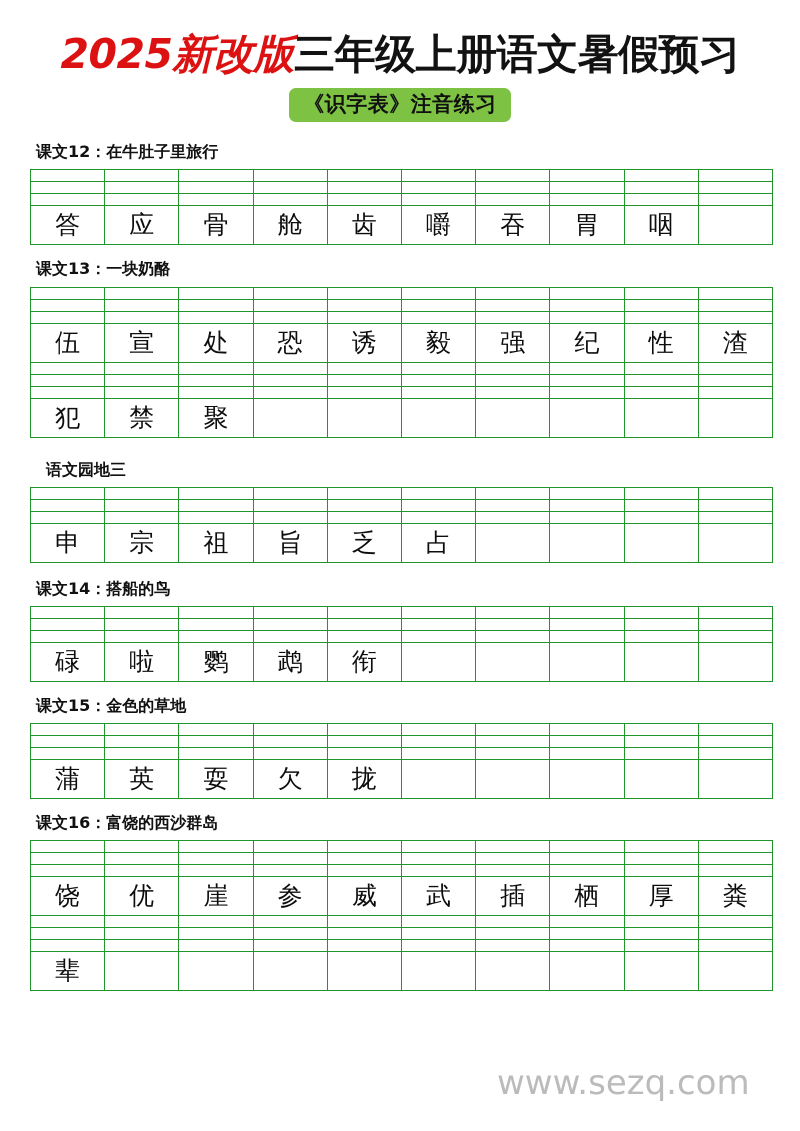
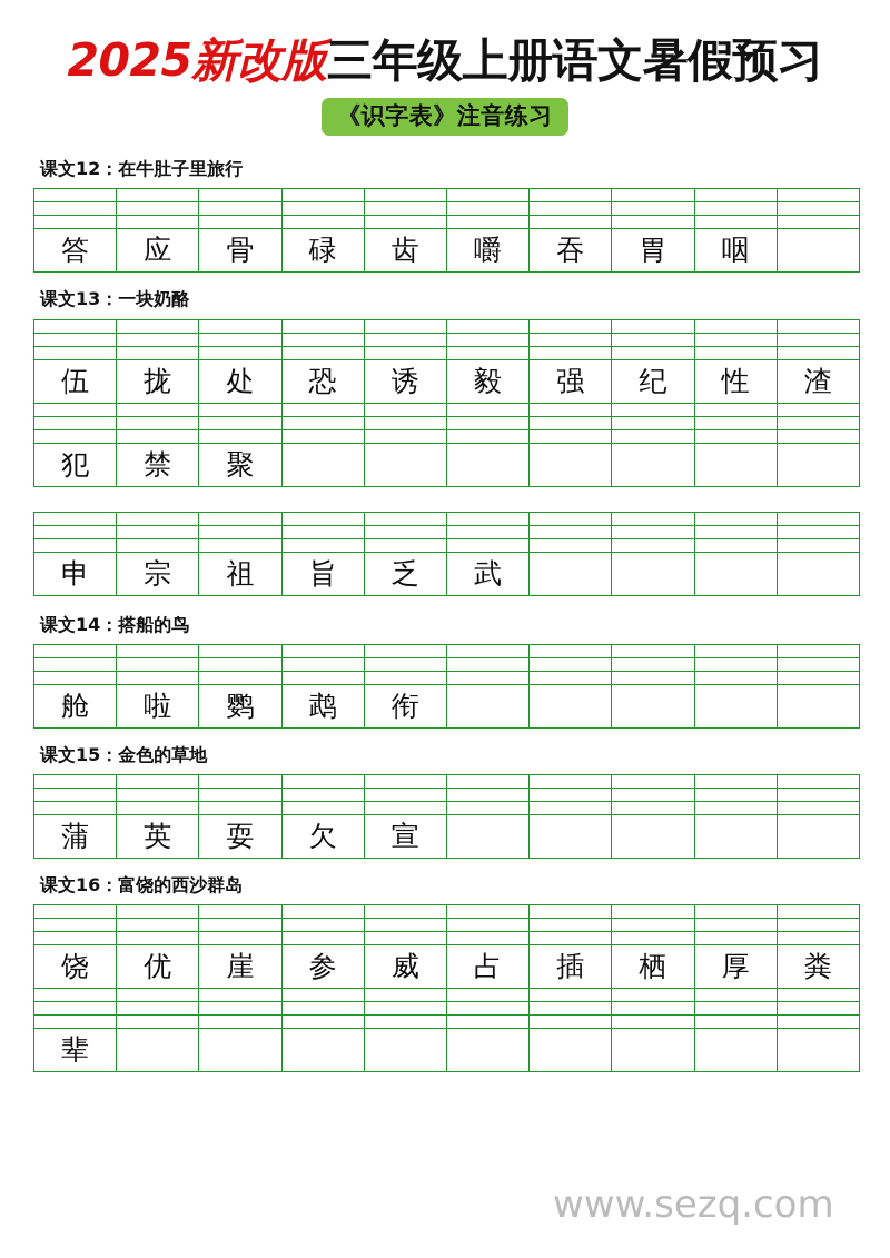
  2025新改版三年级上册语文暑假预习
  《识字表》注音练习
  课文12：在牛肚子里旅行
- 答	应	骨	舱	齿	嚼	吞	胃	咽
+ 答	应	骨	碌	齿	嚼	吞	胃	咽
  课文13：一块奶酪
- 伍	宣	处	恐	诱	毅	强	纪	性	渣
+ 伍	拢	处	恐	诱	毅	强	纪	性	渣
  犯	禁	聚
- 语文园地三
- 申	宗	祖	旨	乏	占
+ 申	宗	祖	旨	乏	武
  课文14：搭船的鸟
- 碌	啦	鹦	鹉	衔
+ 舱	啦	鹦	鹉	衔
  课文15：金色的草地
- 蒲	英	耍	欠	拢
+ 蒲	英	耍	欠	宣
  课文16：富饶的西沙群岛
- 饶	优	崖	参	威	武	插	栖	厚	粪
+ 饶	优	崖	参	威	占	插	栖	厚	粪
  辈
  www.sezq.com
